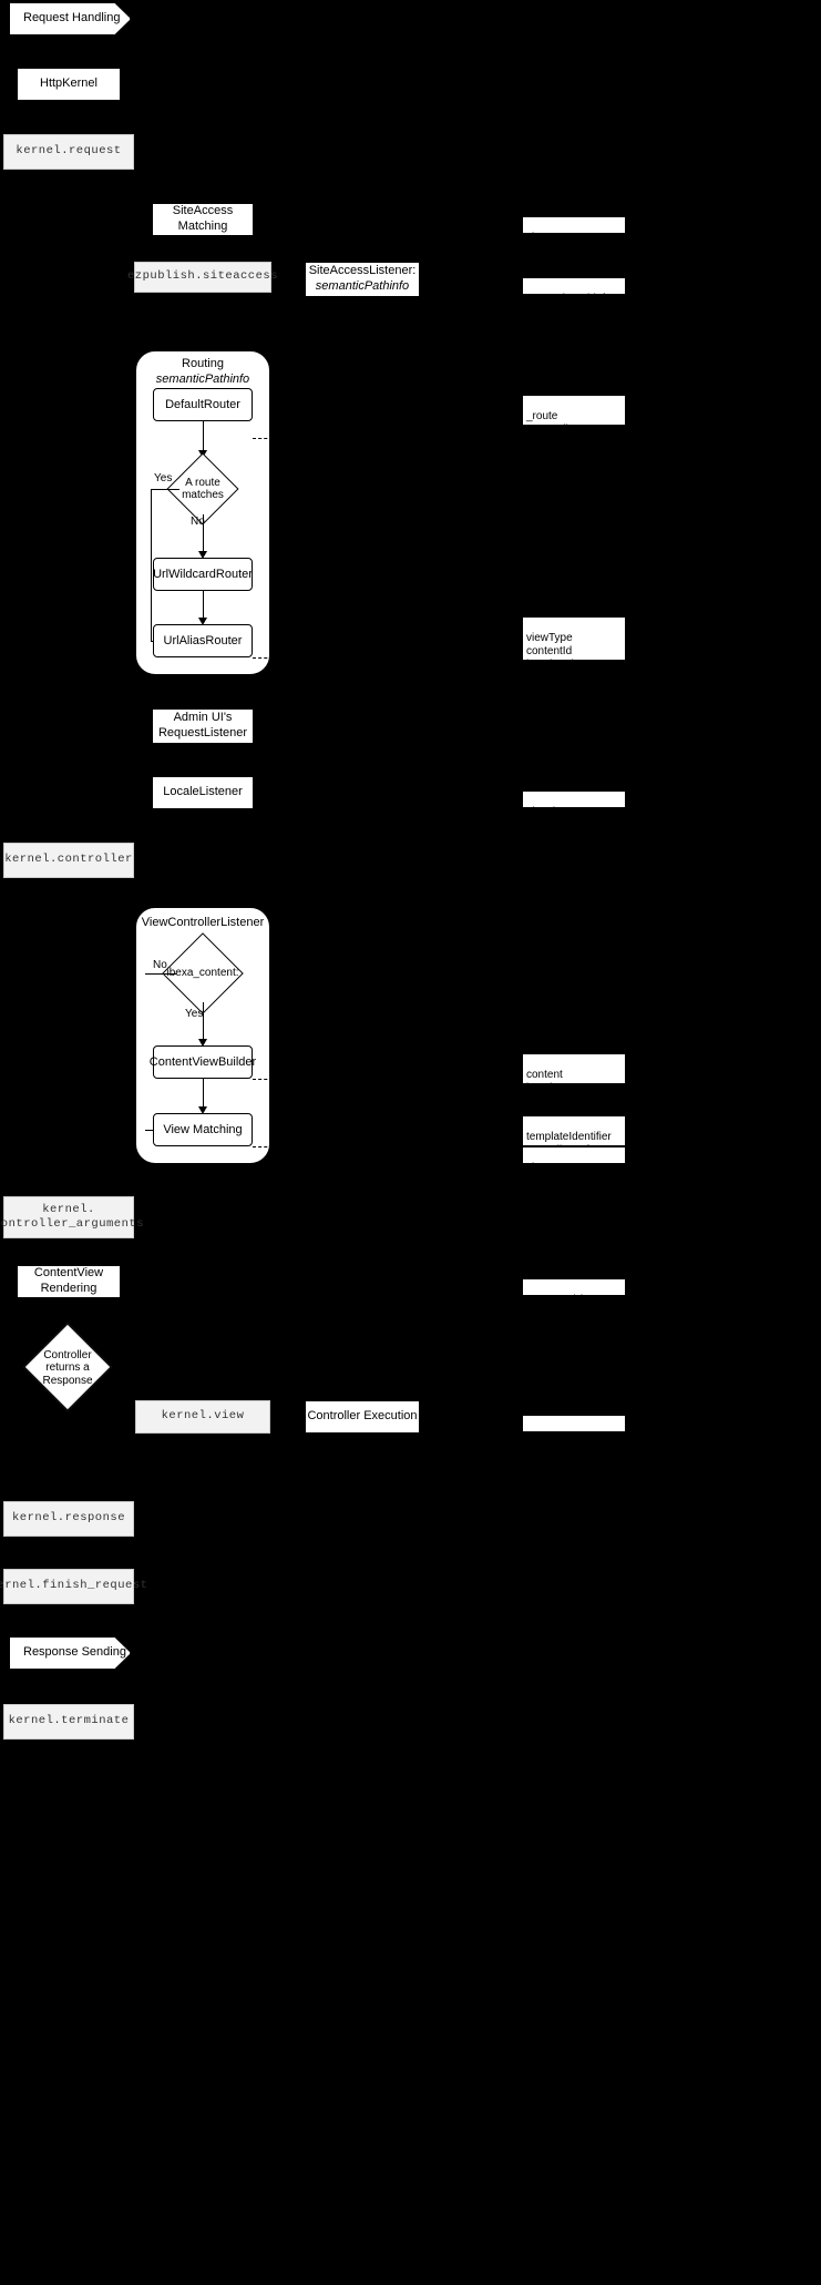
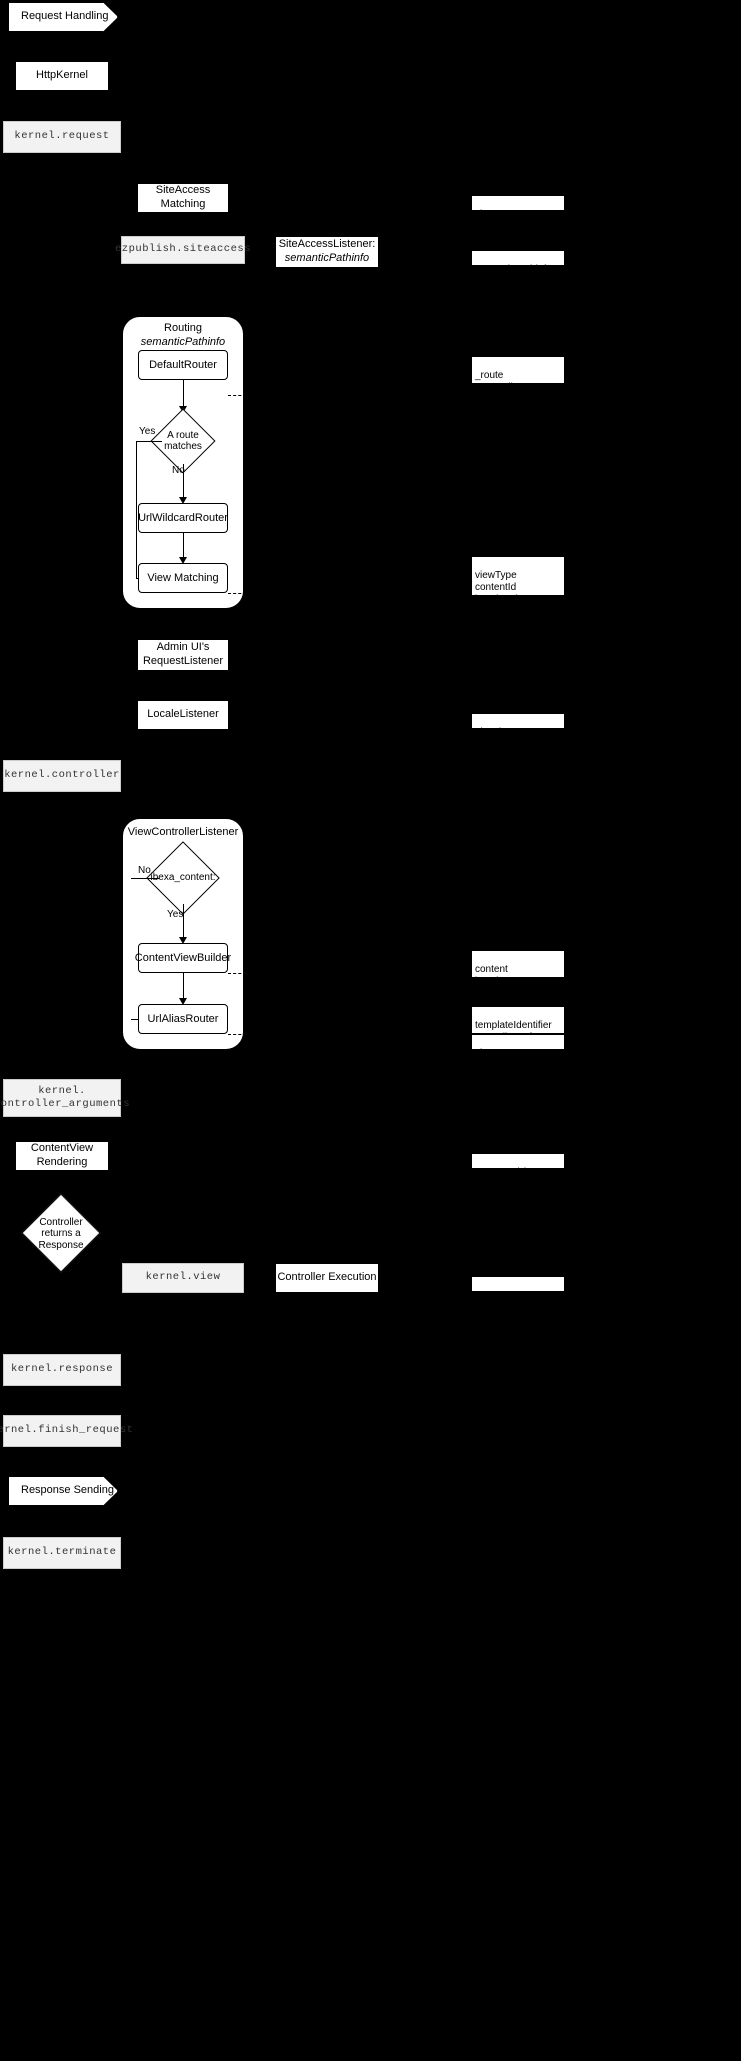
  Request Handling
  HttpKernel
  kernel.request
  SiteAccess Matching
  siteaccess
  ezpublish.siteaccess
  SiteAccessListener:
  semanticPathinfo
  semanticPathinfo
  Routing semanticPathinfo
  DefaultRouter
  _route
  _controller
  A route
  matches
  Yes
  No
  UrlWildcardRouter
- UrlAliasRouter
+ View Matching
  viewType
  contentId
  locationId
  Admin UI's
  RequestListener
  LocaleListener
  _locale
  kernel.controller
  ViewControllerListener
  exa_content:
  No
  Yes
  ContentViewBuilder
  content
  location
- View Matching
+ UrlAliasRouter
  templateIdentifier
  view
  kernel.
  ontroller_arguments
  ContentView Rendering
  response/view
  Controller
  returns a
  Response
  kernel.view
  Controller Execution
  response
  kernel.response
  ernel.finish_request
  Response Sending
  kernel.terminate
